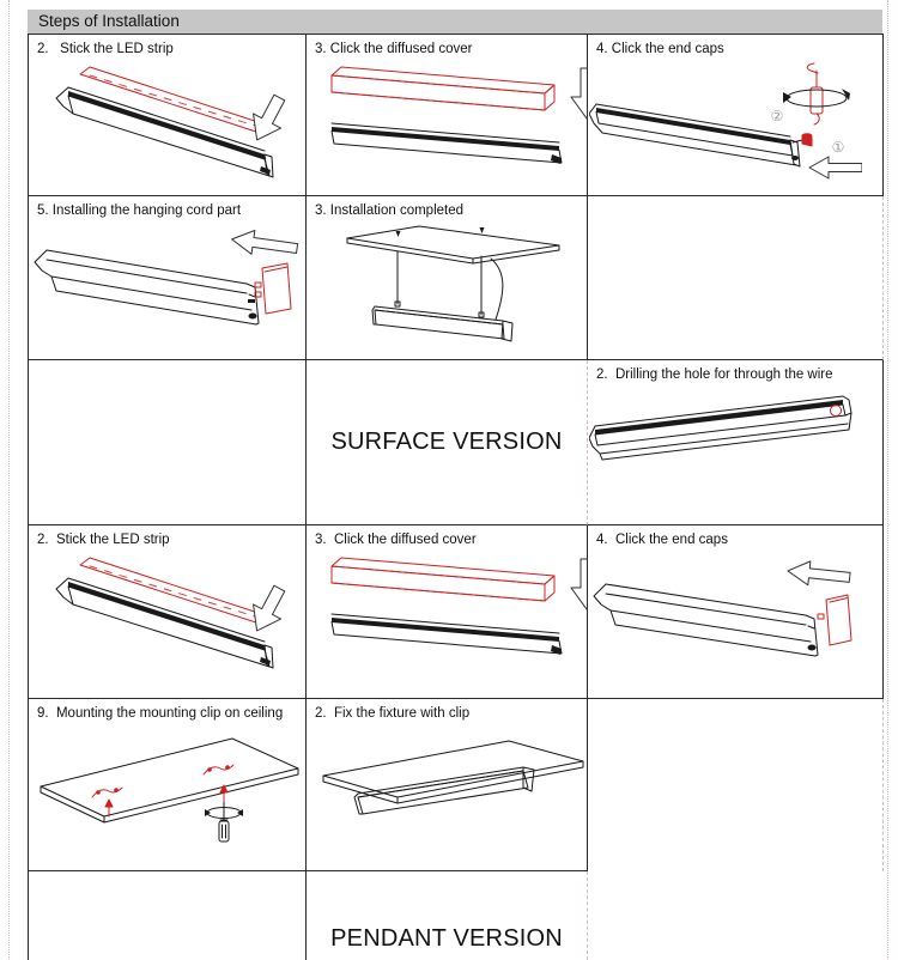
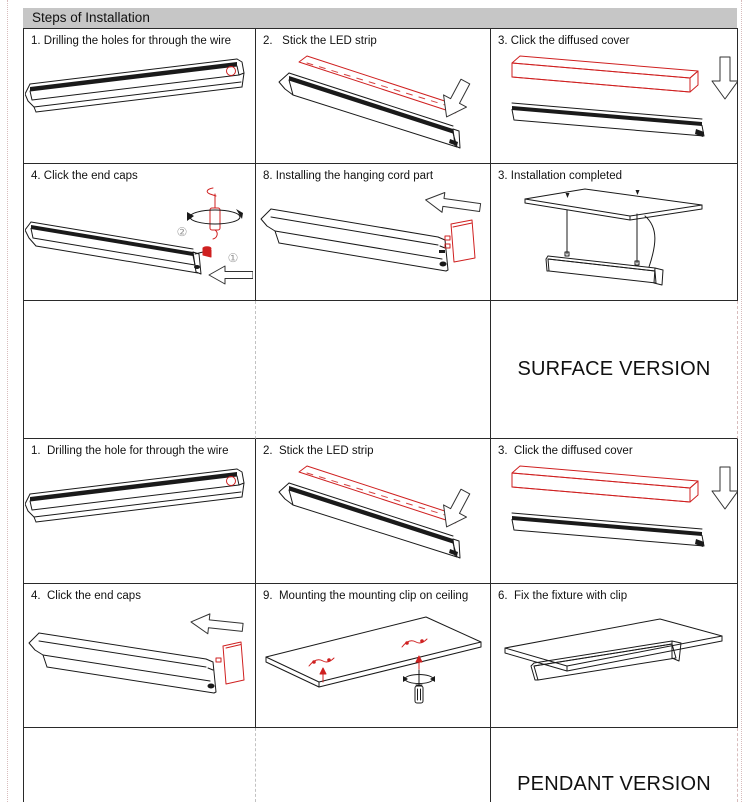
  Steps of Installation
+ 1. Drilling the holes for through the wire
  2. Stick the LED strip
  3. Click the diffused cover
  4. Click the end caps
  ②
  ①
- 5. Installing the hanging cord part
+ 8. Installing the hanging cord part
  3. Installation completed
  SURFACE VERSION
- 2. Drilling the hole for through the wire
+ 1. Drilling the hole for through the wire
  2. Stick the LED strip
  3. Click the diffused cover
  4. Click the end caps
  9. Mounting the mounting clip on ceiling
- 2. Fix the fixture with clip
+ 6. Fix the fixture with clip
  PENDANT VERSION
